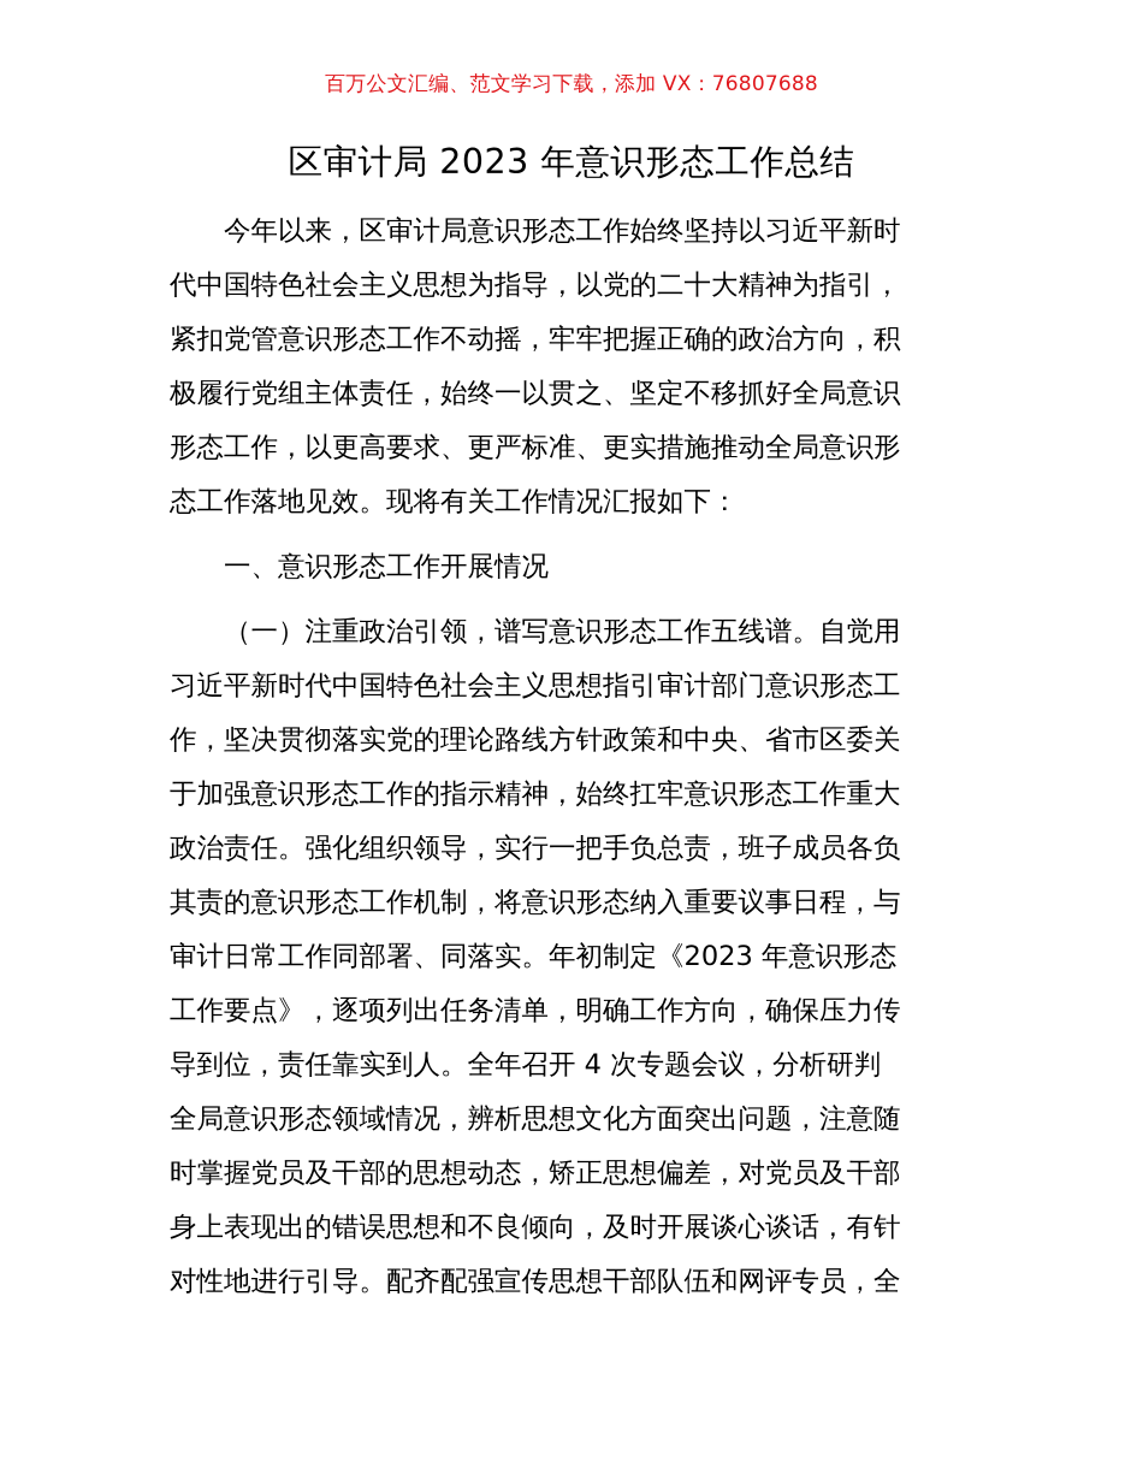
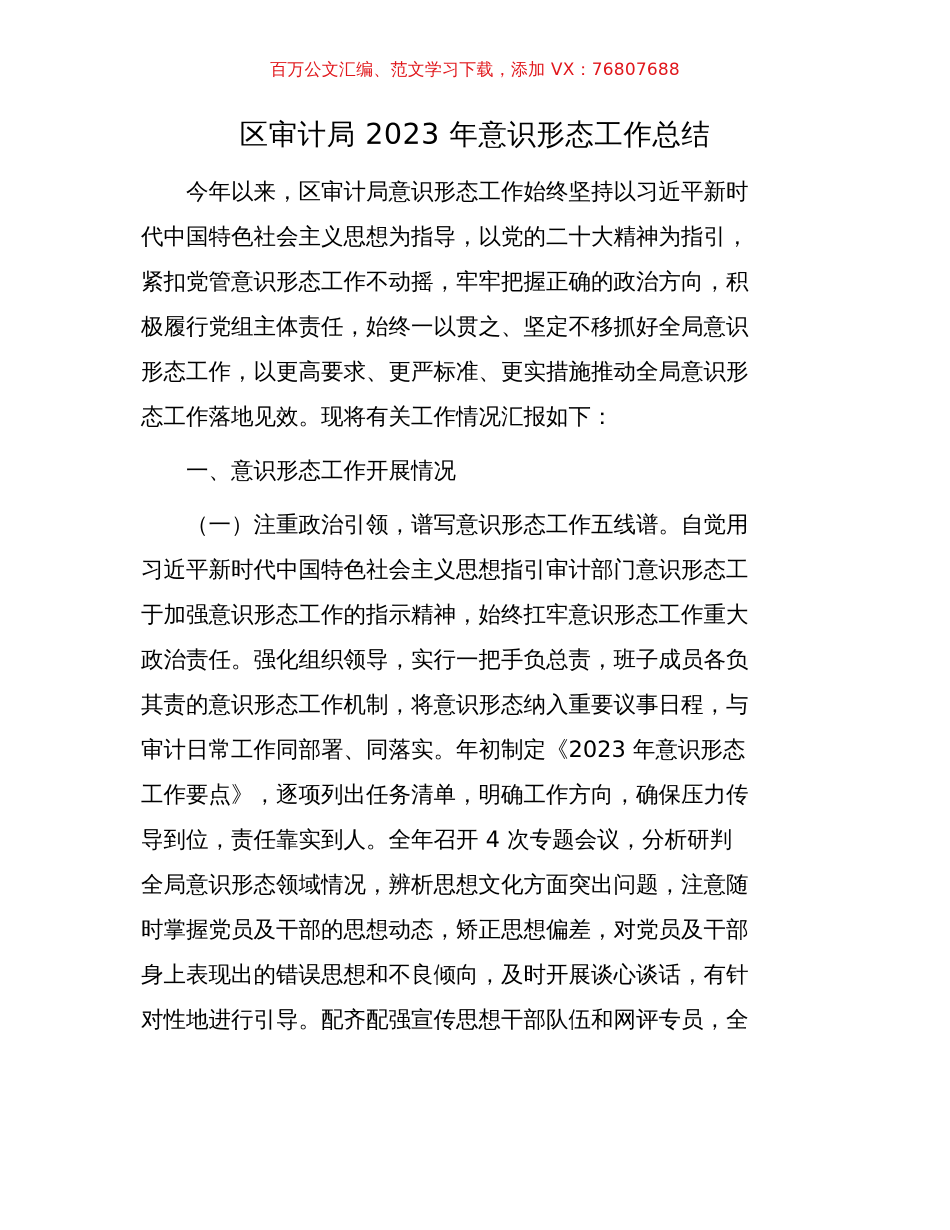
  百万公文汇编、范文学习下载，添加 VX：76807688
  区审计局 2023 年意识形态工作总结
  今年以来，区审计局意识形态工作始终坚持以习近平新时
  代中国特色社会主义思想为指导，以党的二十大精神为指引，
  紧扣党管意识形态工作不动摇，牢牢把握正确的政治方向，积
  极履行党组主体责任，始终一以贯之、坚定不移抓好全局意识
  形态工作，以更高要求、更严标准、更实措施推动全局意识形
  态工作落地见效。现将有关工作情况汇报如下：
  一、意识形态工作开展情况
  （一）注重政治引领，谱写意识形态工作五线谱。自觉用
  习近平新时代中国特色社会主义思想指引审计部门意识形态工
- 作，坚决贯彻落实党的理论路线方针政策和中央、省市区委关
  于加强意识形态工作的指示精神，始终扛牢意识形态工作重大
  政治责任。强化组织领导，实行一把手负总责，班子成员各负
  其责的意识形态工作机制，将意识形态纳入重要议事日程，与
  审计日常工作同部署、同落实。年初制定《2023 年意识形态
  工作要点》，逐项列出任务清单，明确工作方向，确保压力传
  导到位，责任靠实到人。全年召开 4 次专题会议，分析研判
  全局意识形态领域情况，辨析思想文化方面突出问题，注意随
  时掌握党员及干部的思想动态，矫正思想偏差，对党员及干部
  身上表现出的错误思想和不良倾向，及时开展谈心谈话，有针
  对性地进行引导。配齐配强宣传思想干部队伍和网评专员，全
